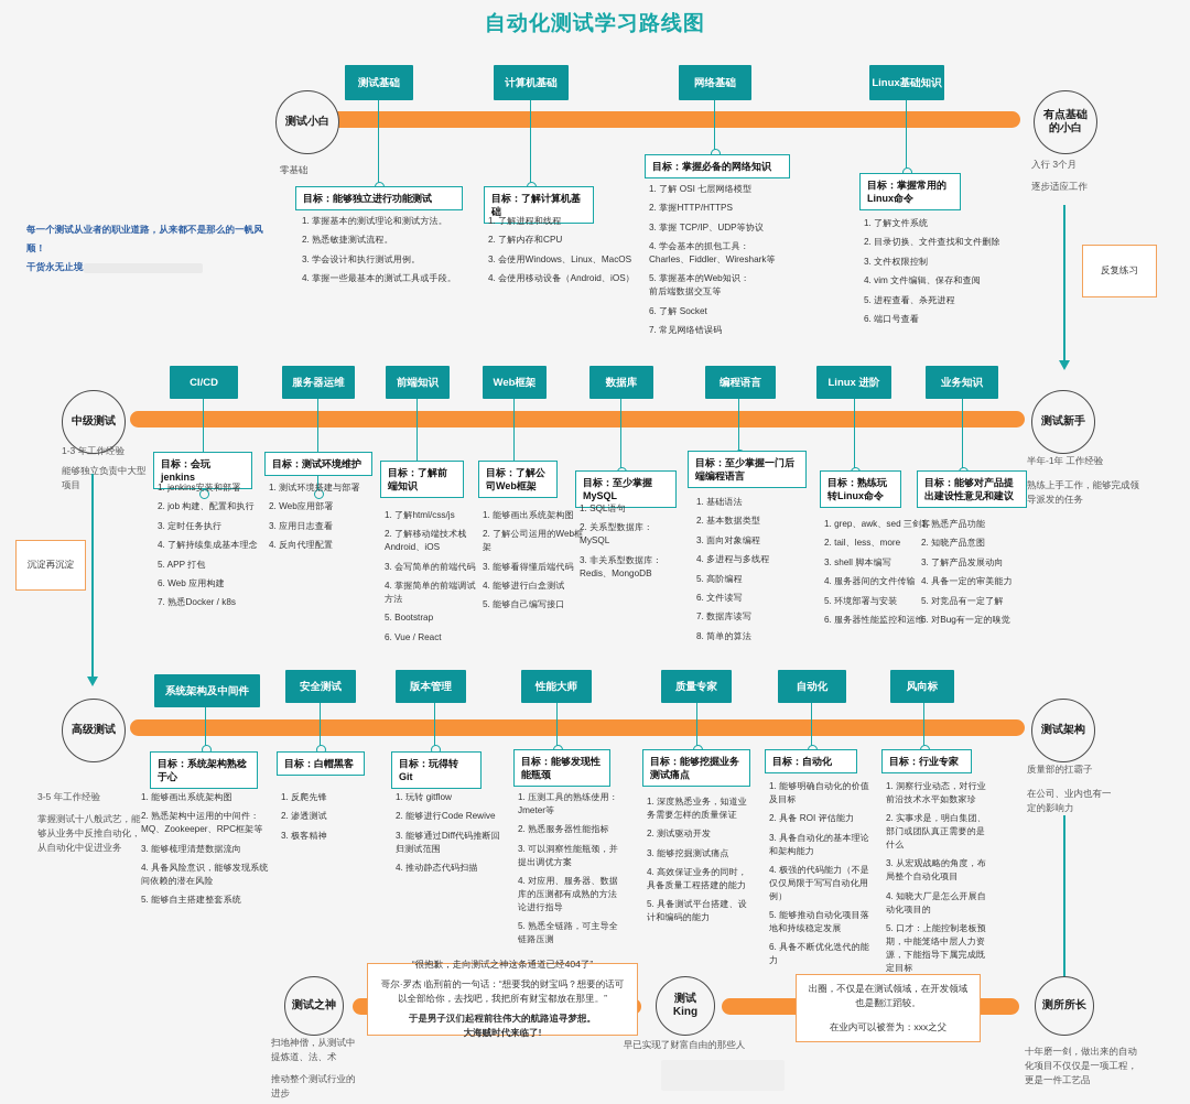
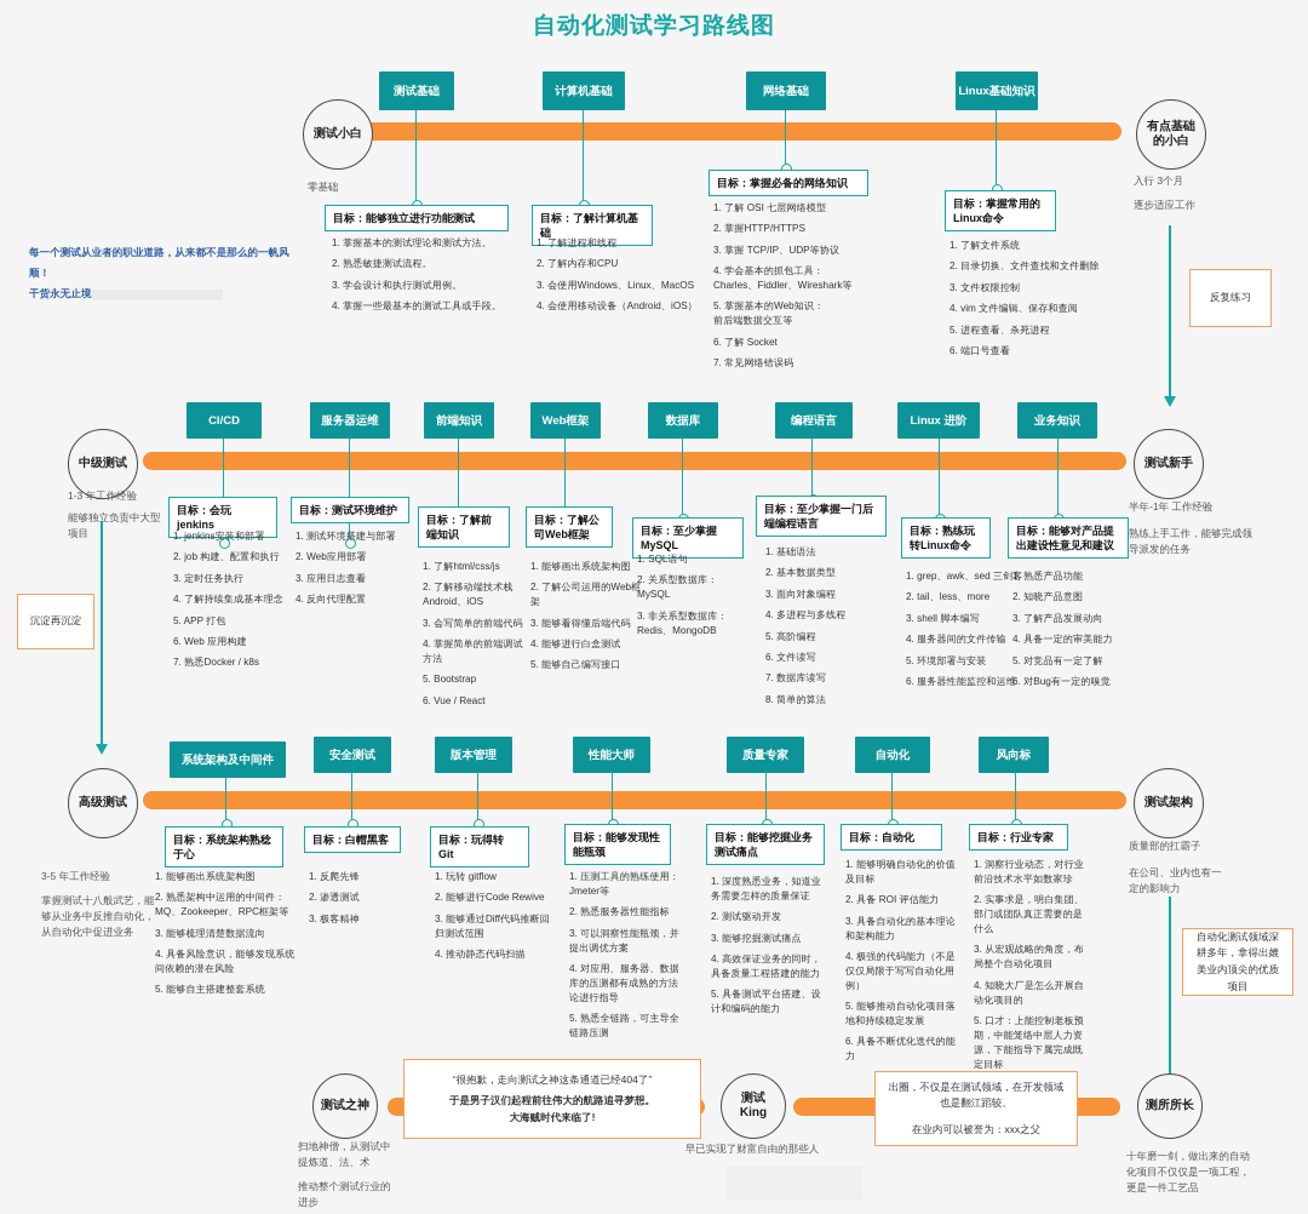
  自动化测试学习路线图
  每一个测试从业者的职业道路，从来都不是那么的一帆风顺！
  干货永无止境
  测试小白
  零基础
  有点基础
  的小白
  入行 3个月
  逐步适应工作
  测试基础
  目标：能够独立进行功能测试
  1. 掌握基本的测试理论和测试方法。
  2. 熟悉敏捷测试流程。
  3. 学会设计和执行测试用例。
  4. 掌握一些最基本的测试工具或手段。
  计算机基础
  目标：了解计算机基础
  1. 了解进程和线程
  2. 了解内存和CPU
  3. 会使用Windows、Linux、MacOS
  4. 会使用移动设备（Android、iOS）
  网络基础
  目标：掌握必备的网络知识
  1. 了解 OSI 七层网络模型
  2. 掌握HTTP/HTTPS
  3. 掌握 TCP/IP、UDP等协议
  4. 学会基本的抓包工具：
  Charles、Fiddler、Wireshark等
  5. 掌握基本的Web知识：
  前后端数据交互等
  6. 了解 Socket
  7. 常见网络错误码
  Linux基础知识
  目标：掌握常用的Linux命令
  1. 了解文件系统
  2. 目录切换、文件查找和文件删除
  3. 文件权限控制
  4. vim 文件编辑、保存和查阅
  5. 进程查看、杀死进程
  6. 端口号查看
  反复练习
  中级测试
  1-3 年工作经验
  能够独立负责中大型项目
  测试新手
  半年-1年 工作经验
  熟练上手工作，能够完成领导派发的任务
  CI/CD
  目标：会玩 jenkins
  1. jenkins安装和部署
  2. job 构建、配置和执行
  3. 定时任务执行
  4. 了解持续集成基本理念
  5. APP 打包
  6. Web 应用构建
  7. 熟悉Docker / k8s
  服务器运维
  目标：测试环境维护
  1. 测试环境搭建与部署
  2. Web应用部署
  3. 应用日志查看
  4. 反向代理配置
  前端知识
  目标：了解前端知识
  1. 了解html/css/js
  2. 了解移动端技术栈
  Android、iOS
  3. 会写简单的前端代码
  4. 掌握简单的前端调试方法
  5. Bootstrap
  6. Vue / React
  Web框架
  目标：了解公司Web框架
  1. 能够画出系统架构图
  2. 了解公司运用的Web框架
  3. 能够看得懂后端代码
  4. 能够进行白盒测试
  5. 能够自己编写接口
  数据库
  目标：至少掌握MySQL
  1. SQL语句
  2. 关系型数据库：
  MySQL
  3. 非关系型数据库：
  Redis、MongoDB
  编程语言
  目标：至少掌握一门后端编程语言
  1. 基础语法
  2. 基本数据类型
  3. 面向对象编程
  4. 多进程与多线程
  5. 高阶编程
  6. 文件读写
  7. 数据库读写
  8. 简单的算法
  Linux 进阶
  目标：熟练玩转Linux命令
  1. grep、awk、sed 三剑客
  2. tail、less、more
  3. shell 脚本编写
  4. 服务器间的文件传输
  5. 环境部署与安装
  6. 服务器性能监控和运维
  业务知识
  目标：能够对产品提出建设性意见和建议
  1. 熟悉产品功能
  2. 知晓产品意图
  3. 了解产品发展动向
  4. 具备一定的审美能力
  5. 对竞品有一定了解
  6. 对Bug有一定的嗅觉
  沉淀再沉淀
  高级测试
  3-5 年工作经验
  掌握测试十八般武艺，能够从业务中反推自动化，从自动化中促进业务
  测试架构
  质量部的扛霸子
  在公司、业内也有一定的影响力
  系统架构及中间件
  目标：系统架构熟稔于心
  1. 能够画出系统架构图
  2. 熟悉架构中运用的中间件：
  MQ、Zookeeper、RPC框架等
  3. 能够梳理清楚数据流向
  4. 具备风险意识，能够发现系统间依赖的潜在风险
  5. 能够自主搭建整套系统
  安全测试
  目标：白帽黑客
  1. 反爬先锋
  2. 渗透测试
  3. 极客精神
  版本管理
  目标：玩得转 Git
  1. 玩转 gitflow
  2. 能够进行Code Rewive
  3. 能够通过Diff代码推断回归测试范围
  4. 推动静态代码扫描
  性能大师
  目标：能够发现性能瓶颈
  1. 压测工具的熟练使用：Jmeter等
  2. 熟悉服务器性能指标
  3. 可以洞察性能瓶颈，并提出调优方案
  4. 对应用、服务器、数据库的压测都有成熟的方法论进行指导
  5. 熟悉全链路，可主导全链路压测
  质量专家
  目标：能够挖掘业务测试痛点
  1. 深度熟悉业务，知道业务需要怎样的质量保证
  2. 测试驱动开发
  3. 能够挖掘测试痛点
  4. 高效保证业务的同时，具备质量工程搭建的能力
  5. 具备测试平台搭建、设计和编码的能力
  自动化
  目标：自动化
  1. 能够明确自动化的价值及目标
  2. 具备 ROI 评估能力
  3. 具备自动化的基本理论和架构能力
  4. 极强的代码能力（不是仅仅局限于写写自动化用例）
  5. 能够推动自动化项目落地和持续稳定发展
  6. 具备不断优化迭代的能力
  风向标
  目标：行业专家
  1. 洞察行业动态，对行业前沿技术水平如数家珍
  2. 实事求是，明白集团、部门或团队真正需要的是什么
  3. 从宏观战略的角度，布局整个自动化项目
  4. 知晓大厂是怎么开展自动化项目的
  5. 口才：上能控制老板预期，中能笼络中层人力资源，下能指导下属完成既定目标
+ 自动化测试领域深耕多年，拿得出媲美业内顶尖的优质项目
  测试之神
  扫地神僧，从测试中提炼道、法、术
  推动整个测试行业的进步
  测试
  King
  早已实现了财富自由的那些人
  测所所长
  十年磨一剑，做出来的自动化项目不仅仅是一项工程，更是一件工艺品
  “很抱歉，走向测试之神这条通道已经404了”
- 哥尔·罗杰 临刑前的一句话：“想要我的财宝吗？想要的话可以全部给你，去找吧，我把所有财宝都放在那里。”
  于是男子汉们起程前往伟大的航路追寻梦想。
  大海贼时代来临了!
  出圈，不仅是在测试领域，在开发领域也是翻江蹈较。
  在业内可以被誉为：xxx之父
